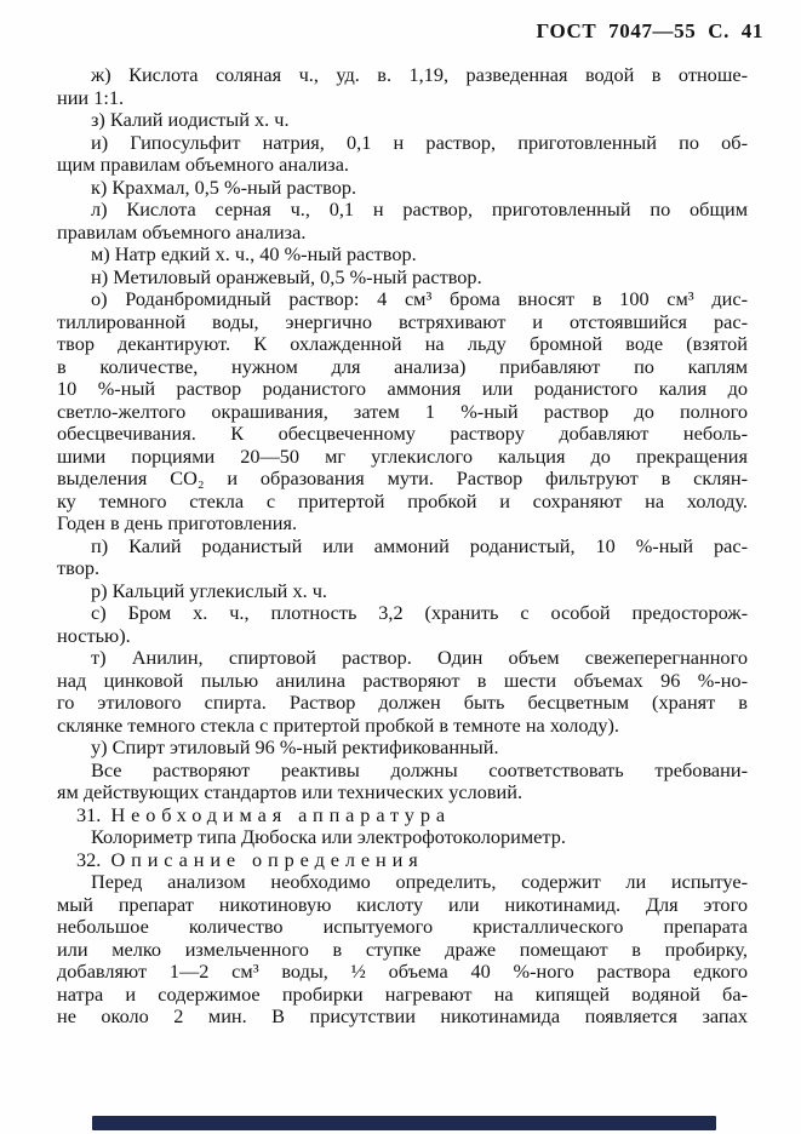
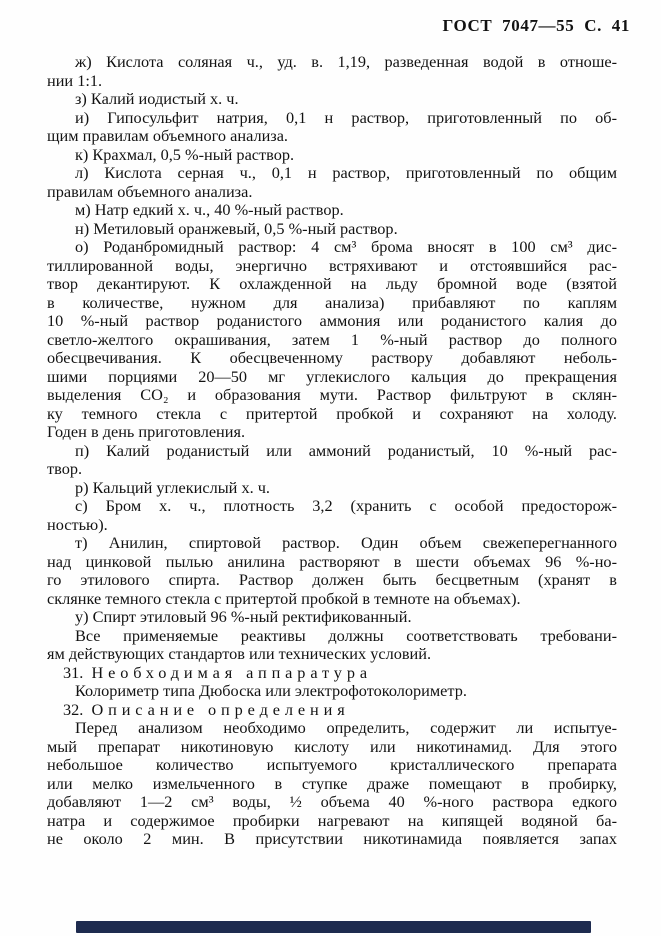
  ГОСТ 7047—55 С. 41
  ж) Кислота соляная ч., уд. в. 1,19, разведенная водой в отноше-
  нии 1:1.
  з) Калий иодистый х. ч.
  и) Гипосульфит натрия, 0,1 н раствор, приготовленный по об-
  щим правилам объемного анализа.
  к) Крахмал, 0,5 %-ный раствор.
  л) Кислота серная ч., 0,1 н раствор, приготовленный по общим
  правилам объемного анализа.
  м) Натр едкий х. ч., 40 %-ный раствор.
  н) Метиловый оранжевый, 0,5 %-ный раствор.
  о) Роданбромидный раствор: 4 см³ брома вносят в 100 см³ дис-
  тиллированной воды, энергично встряхивают и отстоявшийся рас-
  твор декантируют. К охлажденной на льду бромной воде (взятой
  в количестве, нужном для анализа) прибавляют по каплям
  10 %-ный раствор роданистого аммония или роданистого калия до
  светло-желтого окрашивания, затем 1 %-ный раствор до полного
  обесцвечивания. К обесцвеченному раствору добавляют неболь-
  шими порциями 20—50 мг углекислого кальция до прекращения
  выделения CO₂ и образования мути. Раствор фильтруют в склян-
  ку темного стекла с притертой пробкой и сохраняют на холоду.
  Годен в день приготовления.
  п) Калий роданистый или аммоний роданистый, 10 %-ный рас-
  твор.
  р) Кальций углекислый х. ч.
  с) Бром х. ч., плотность 3,2 (хранить с особой предосторож-
  ностью).
  т) Анилин, спиртовой раствор. Один объем свежеперегнанного
  над цинковой пылью анилина растворяют в шести объемах 96 %-но-
  го этилового спирта. Раствор должен быть бесцветным (хранят в
- склянке темного стекла с притертой пробкой в темноте на холоду).
+ склянке темного стекла с притертой пробкой в темноте на объемах).
  у) Спирт этиловый 96 %-ный ректификованный.
- Все растворяют реактивы должны соответствовать требовани-
+ Все применяемые реактивы должны соответствовать требовани-
  ям действующих стандартов или технических условий.
  31. Необходимая аппаратура
  Колориметр типа Дюбоска или электрофотоколориметр.
  32. Описание определения
  Перед анализом необходимо определить, содержит ли испытуе-
  мый препарат никотиновую кислоту или никотинамид. Для этого
  небольшое количество испытуемого кристаллического препарата
  или мелко измельченного в ступке драже помещают в пробирку,
  добавляют 1—2 см³ воды, ½ объема 40 %-ного раствора едкого
  натра и содержимое пробирки нагревают на кипящей водяной ба-
  не около 2 мин. В присутствии никотинамида появляется запах
